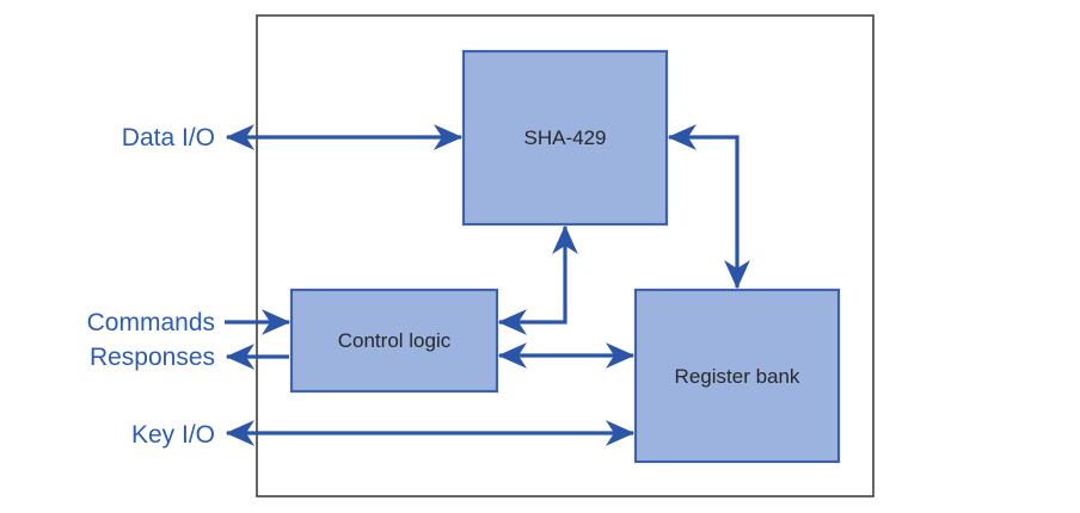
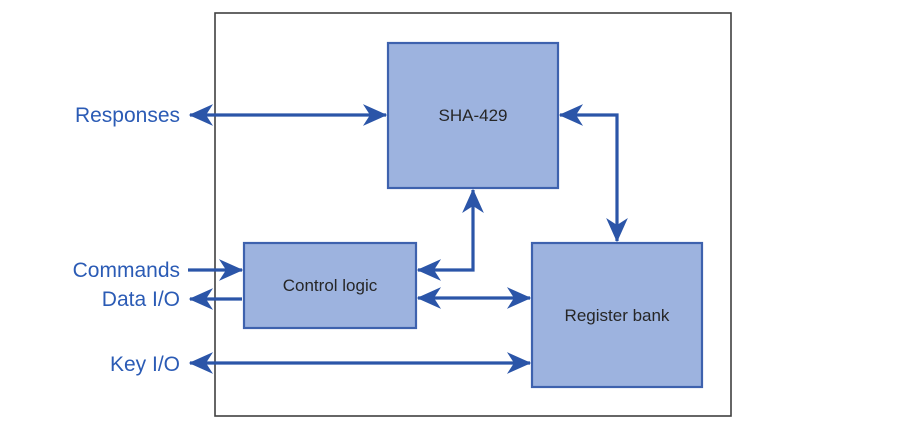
  SHA-429
  Control logic
  Register bank
- Data I/O
+ Responses
  Commands
- Responses
+ Data I/O
  Key I/O
